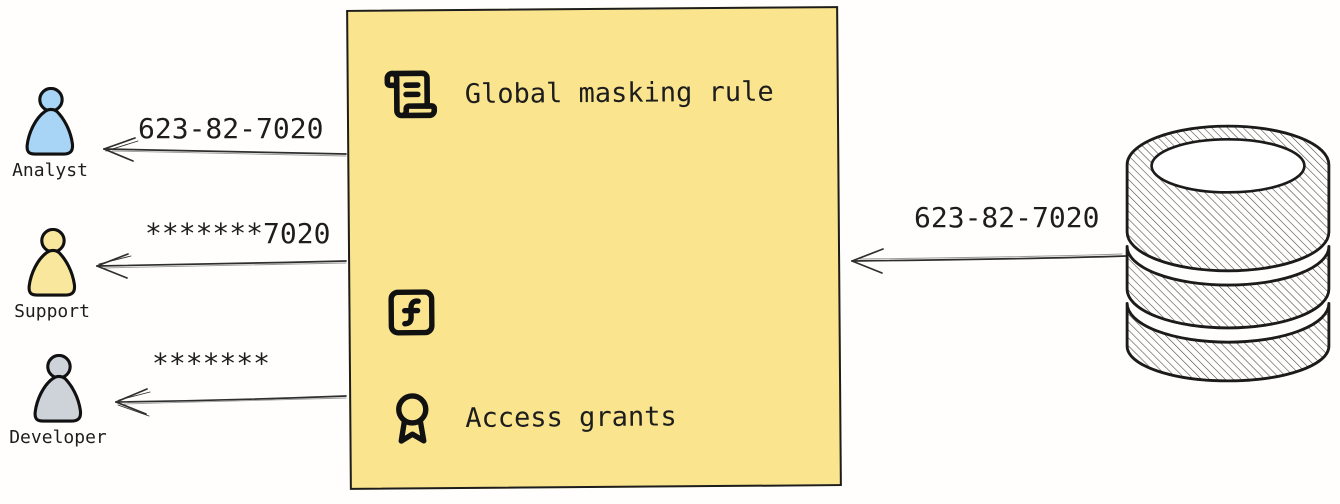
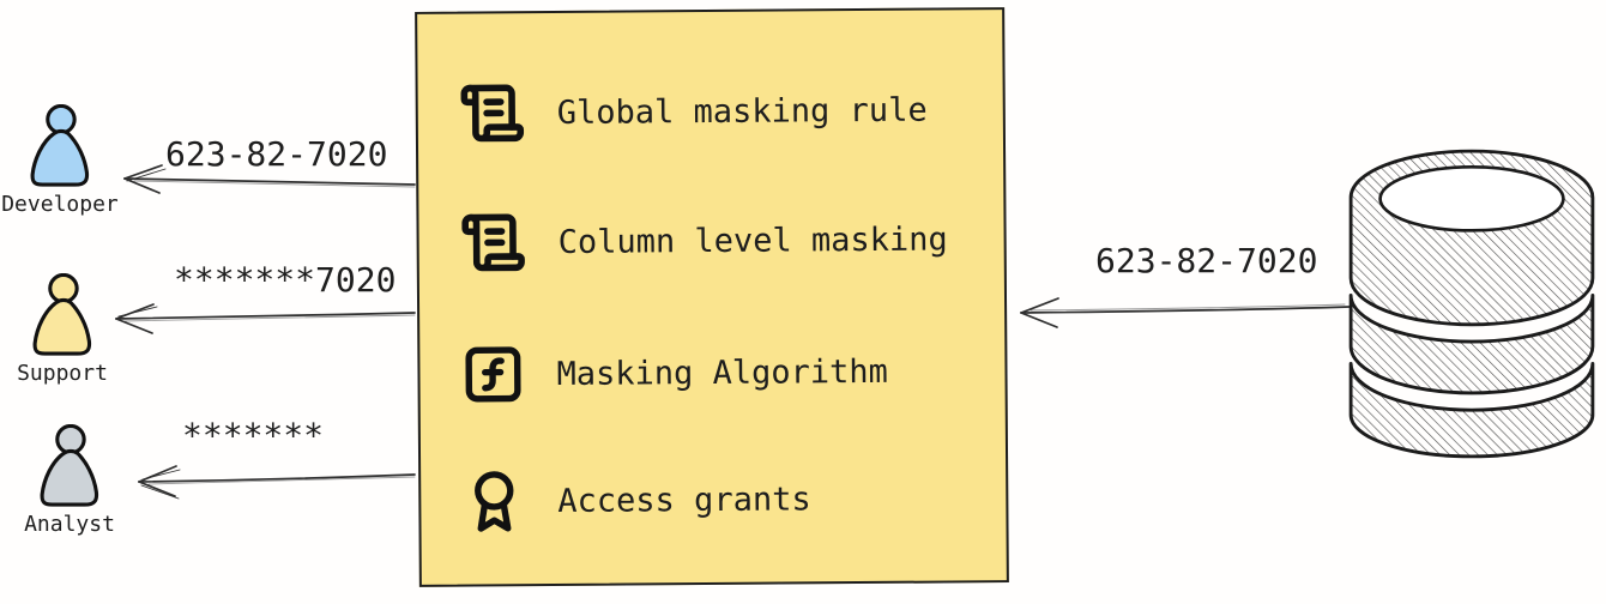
- Analyst
+ Developer
  Support
- Developer
+ Analyst
  623-82-7020
  *******7020
  *******
  623-82-7020
  Global masking rule
+ Column level masking
+ Masking Algorithm
  Access grants
